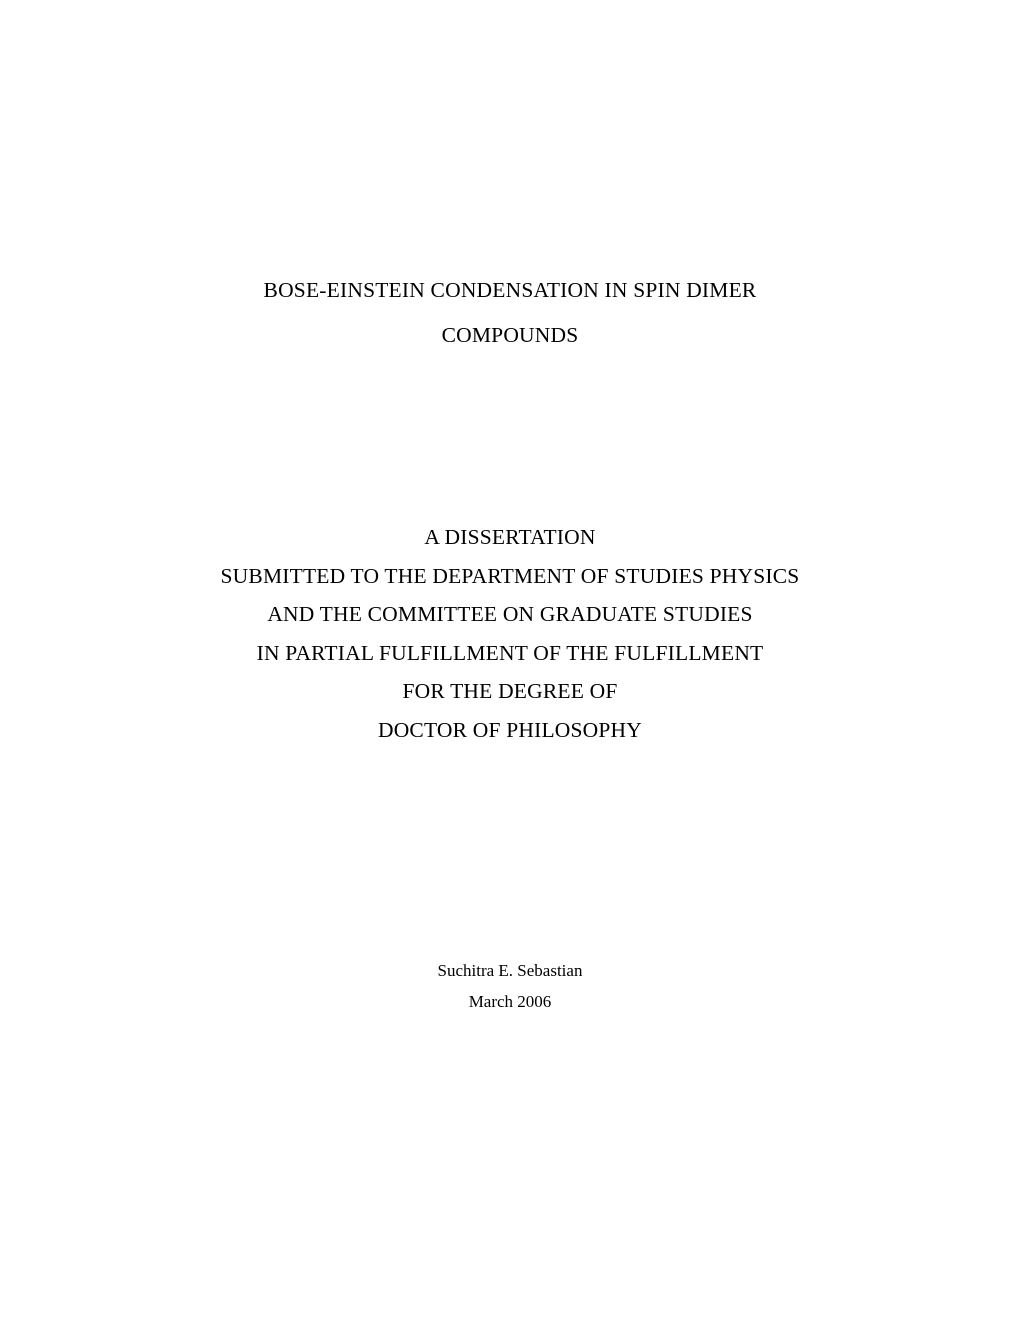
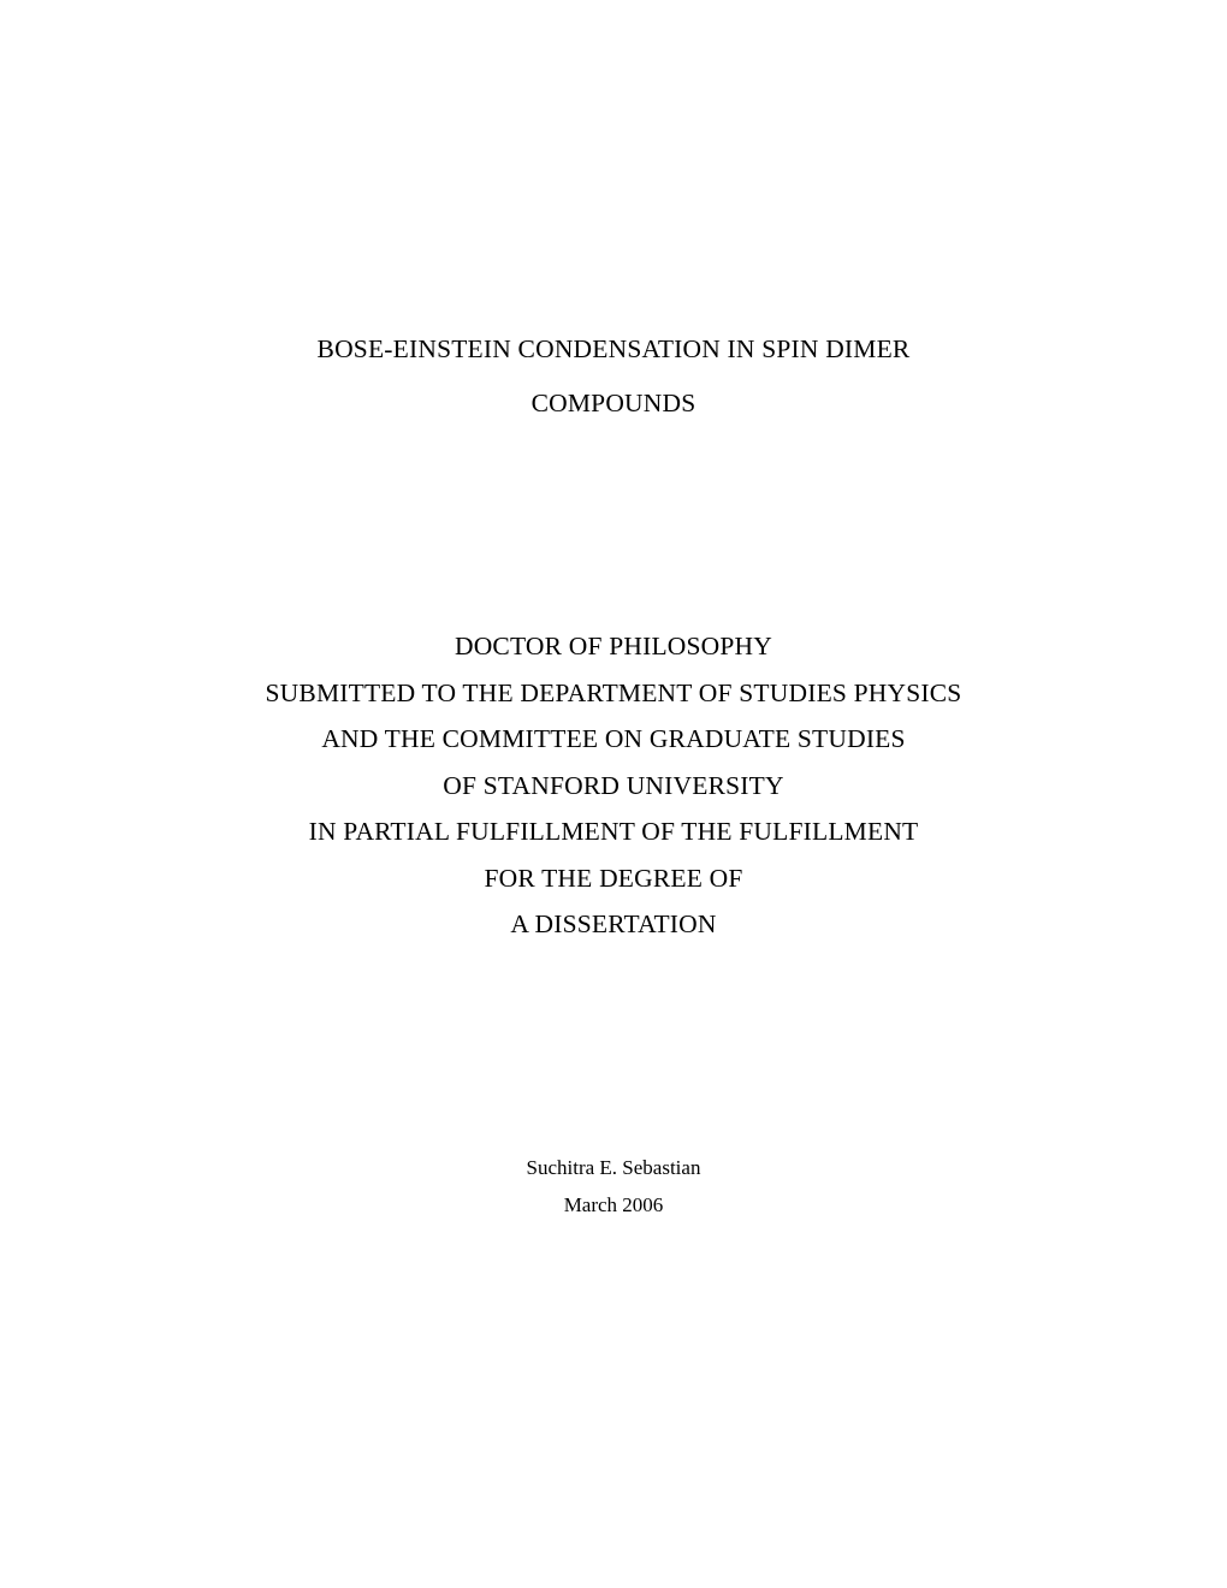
  BOSE-EINSTEIN CONDENSATION IN SPIN DIMER
  COMPOUNDS
- A DISSERTATION
+ DOCTOR OF PHILOSOPHY
  SUBMITTED TO THE DEPARTMENT OF STUDIES PHYSICS
  AND THE COMMITTEE ON GRADUATE STUDIES
+ OF STANFORD UNIVERSITY
  IN PARTIAL FULFILLMENT OF THE FULFILLMENT
  FOR THE DEGREE OF
- DOCTOR OF PHILOSOPHY
+ A DISSERTATION
  Suchitra E. Sebastian
  March 2006
